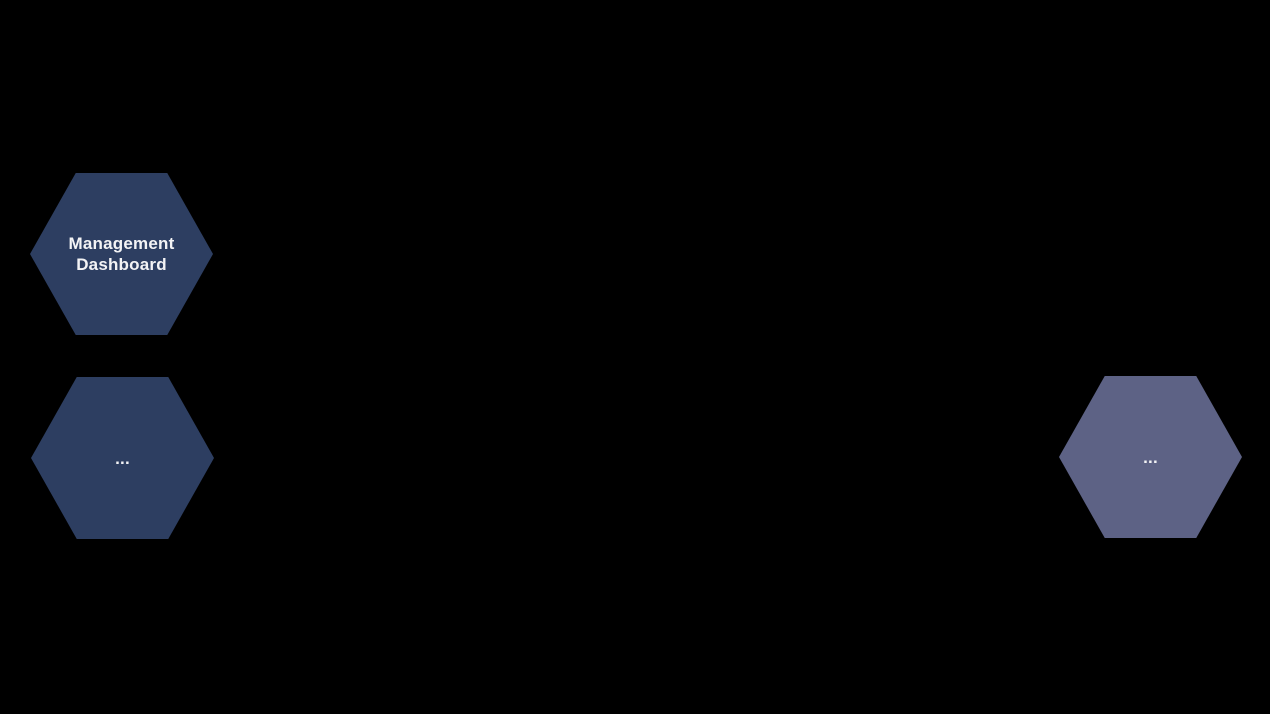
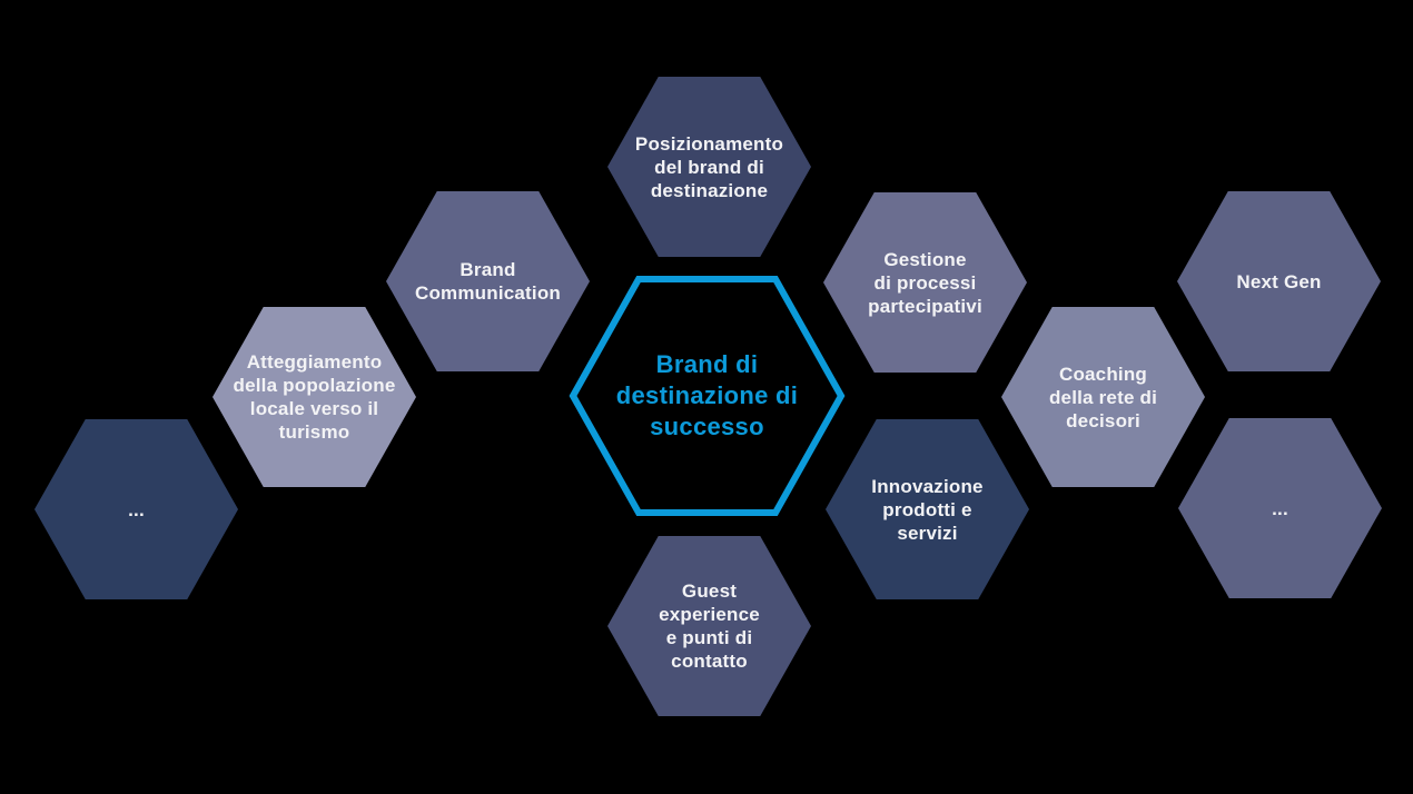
- Management
- Dashboard
  ...
+ Atteggiamento
+ della popolazione
+ locale verso il
+ turismo
+ Brand
+ Communication
+ Posizionamento
+ del brand di
+ destinazione
+ Brand di
+ destinazione di
+ successo
+ Guest
+ experience
+ e punti di
+ contatto
+ Gestione
+ di processi
+ partecipativi
+ Innovazione
+ prodotti e
+ servizi
+ Coaching
+ della rete di
+ decisori
+ Next Gen
  ...
